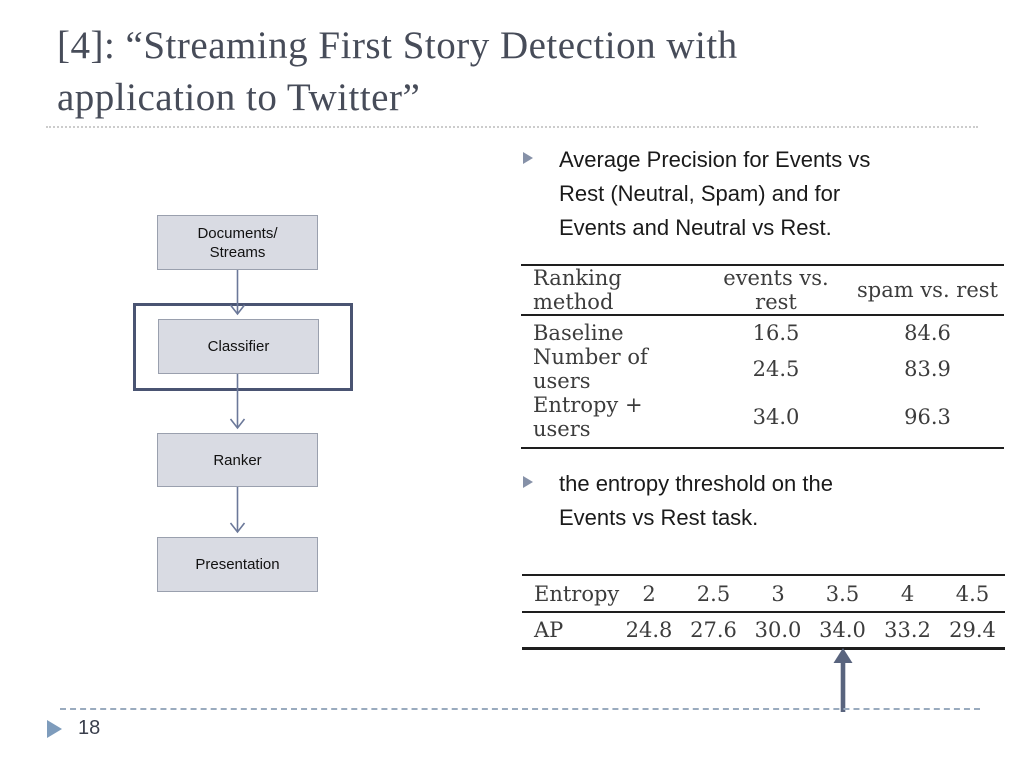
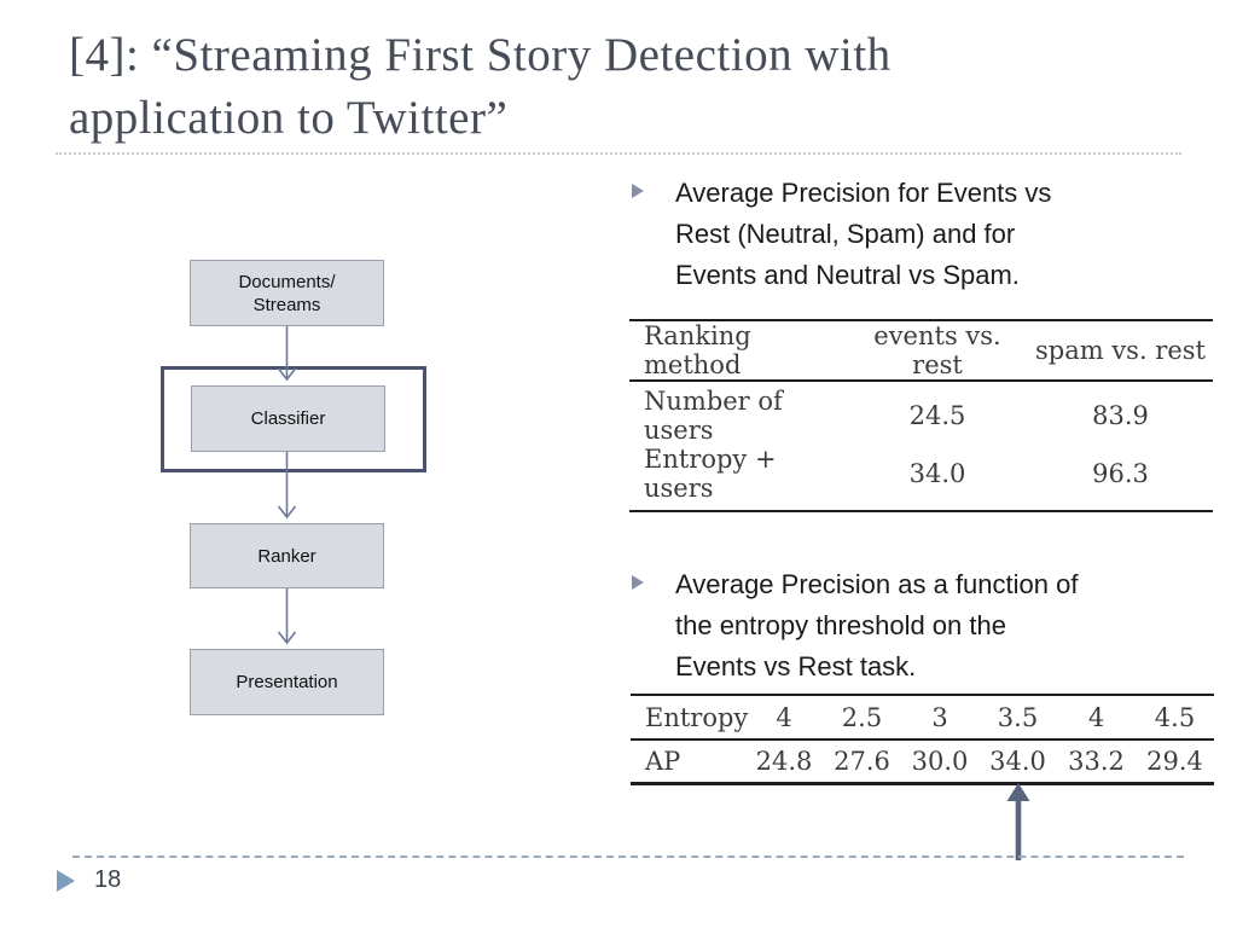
  [4]: “Streaming First Story Detection with
  application to Twitter”
  Documents/
  Streams
  Classifier
  Ranker
  Presentation
  Average Precision for Events vs
  Rest (Neutral, Spam) and for
- Events and Neutral vs Rest.
+ Events and Neutral vs Spam.
  Ranking method	events vs. rest	spam vs. rest
- Baseline	16.5	84.6
  Number of users	24.5	83.9
  Entropy + users	34.0	96.3
+ Average Precision as a function of
  the entropy threshold on the
  Events vs Rest task.
- Entropy	2	2.5	3	3.5	4	4.5
+ Entropy	4	2.5	3	3.5	4	4.5
  AP	24.8	27.6	30.0	34.0	33.2	29.4
  18
